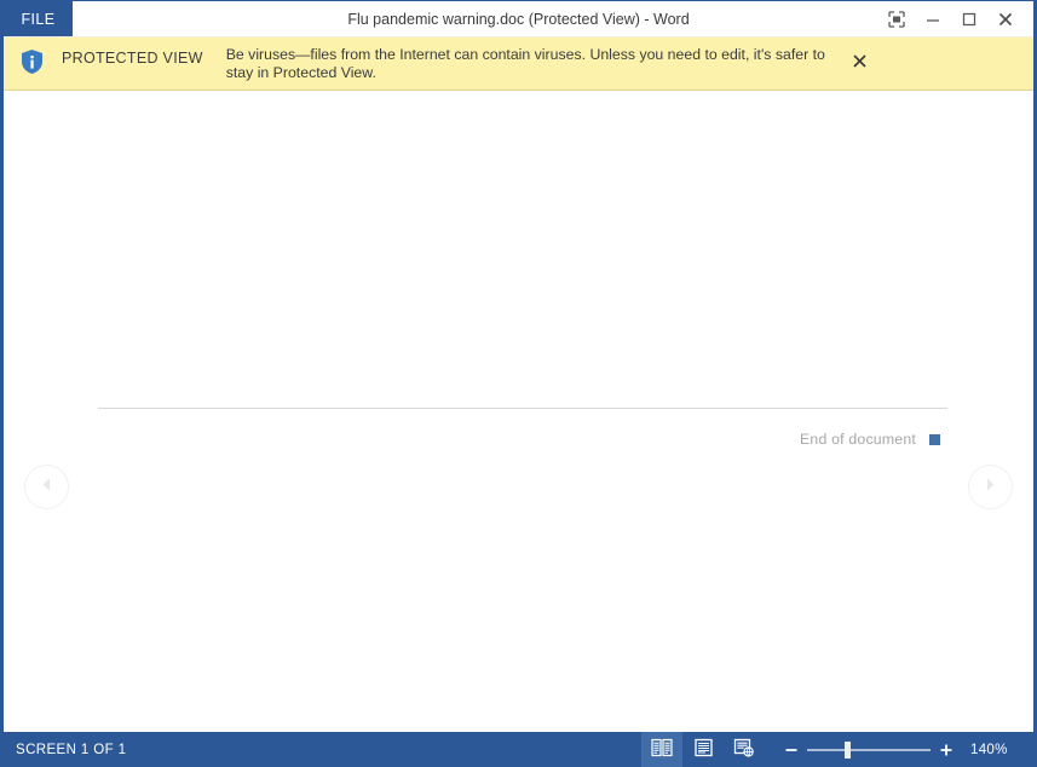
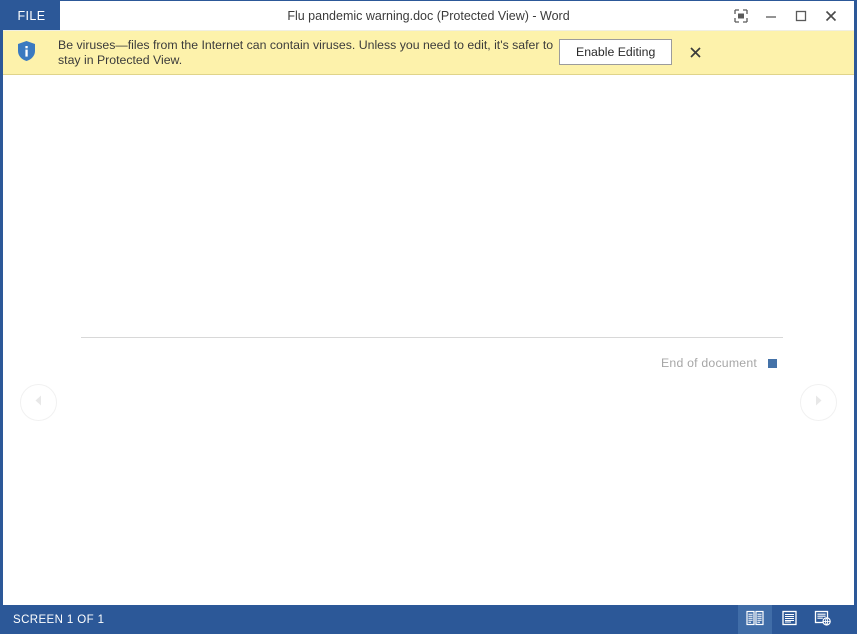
  FILE
  Flu pandemic warning.doc (Protected View) - Word
- PROTECTED VIEW
  Be viruses—files from the Internet can contain viruses. Unless you need to edit, it's safer to stay in Protected View.
+ Enable Editing
  End of document
  SCREEN 1 OF 1
- 140%
